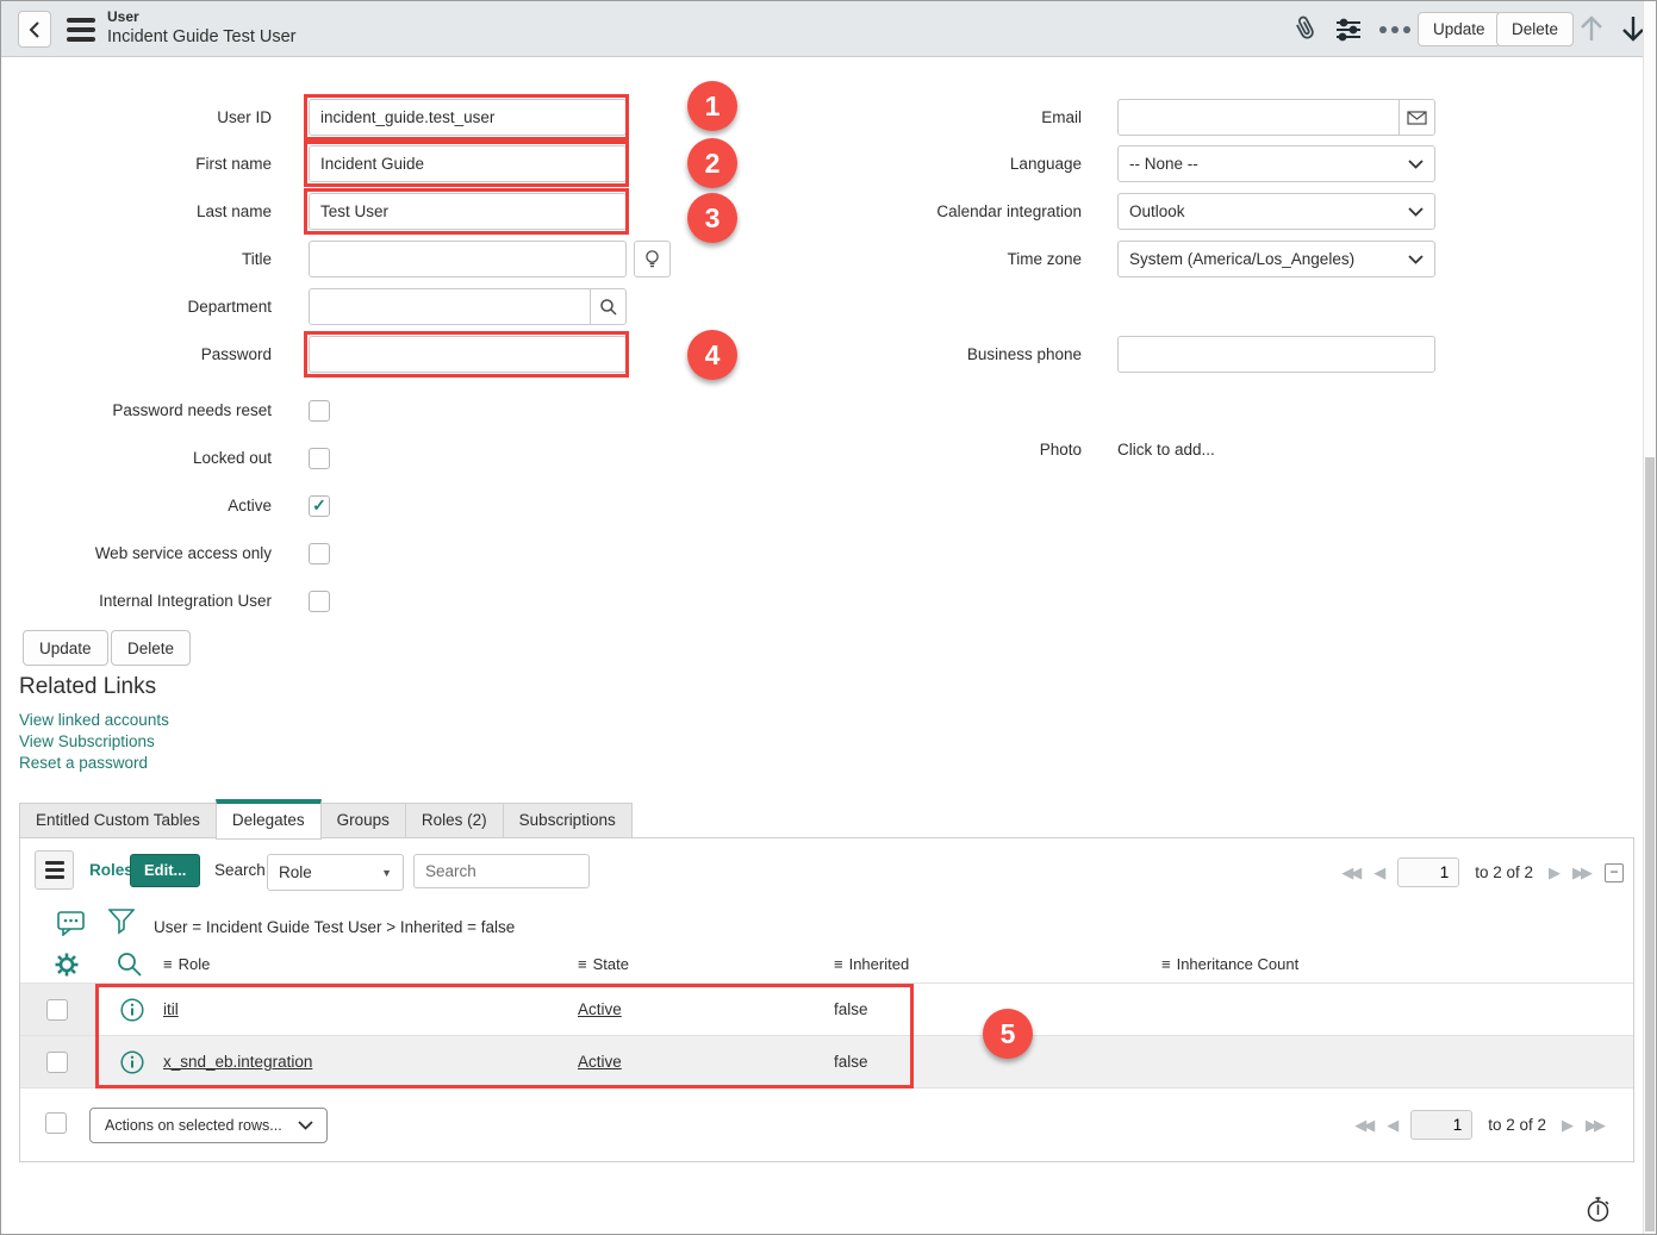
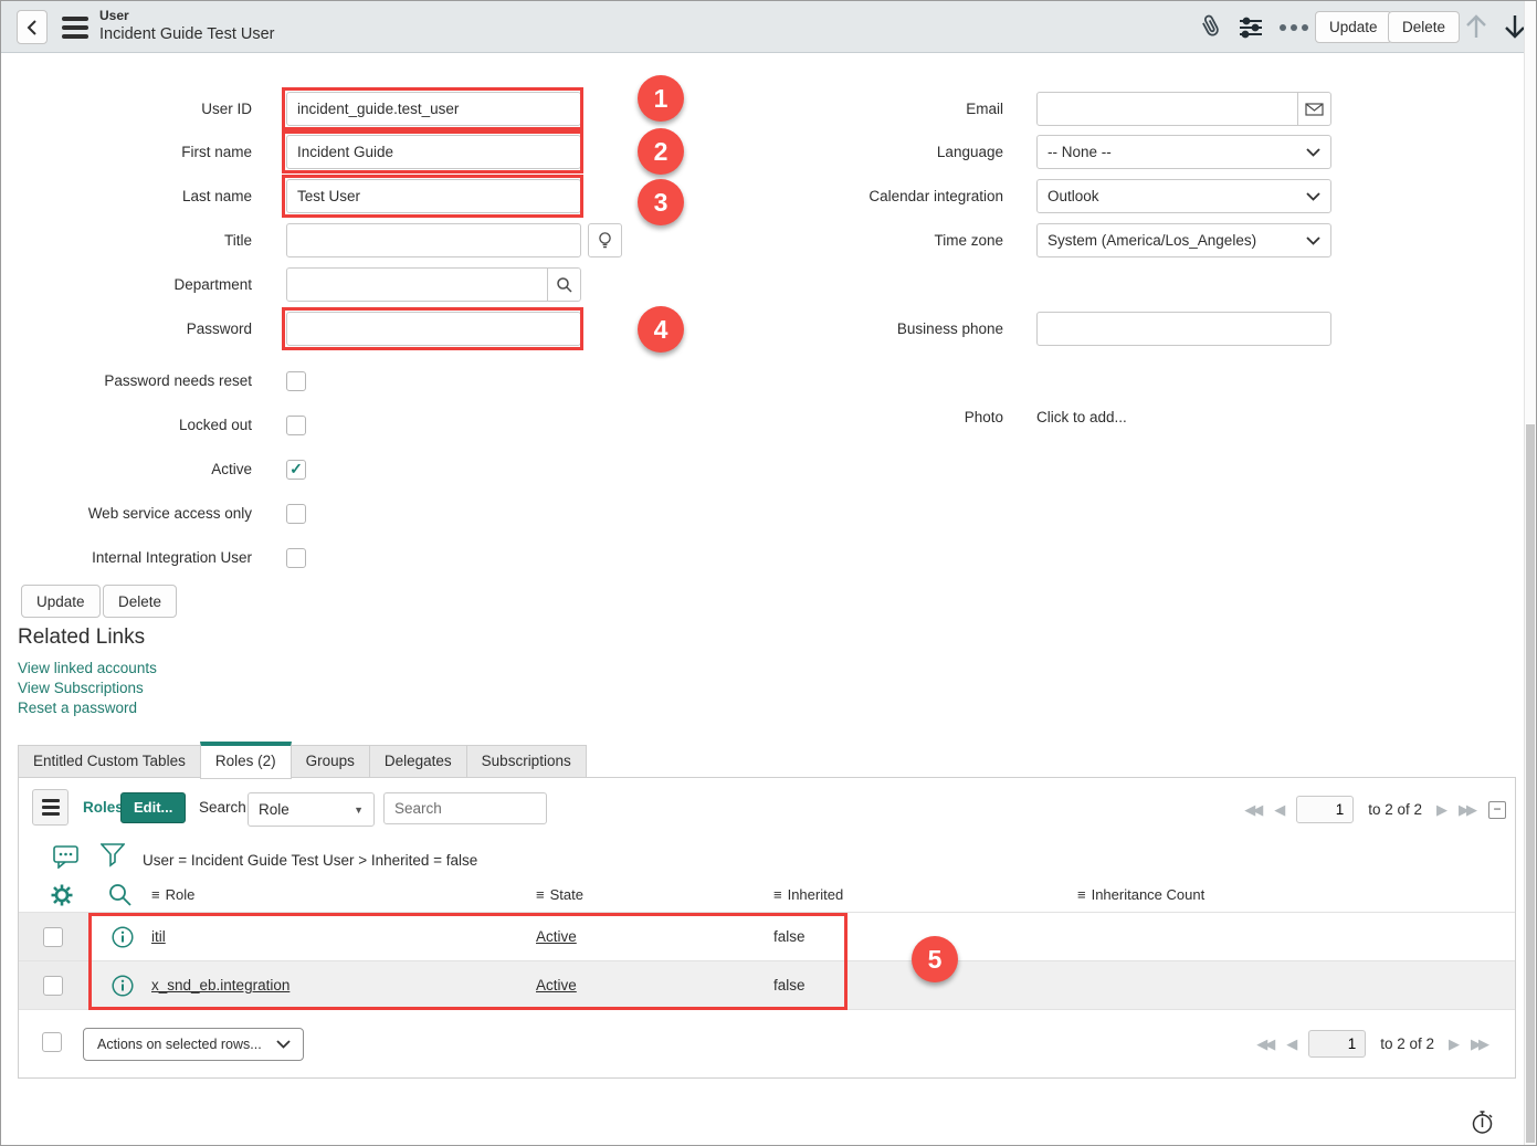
  User
  Incident Guide Test User
  Update
  Delete
  User ID
  incident_guide.test_user
  First name
  Incident Guide
  Last name
  Test User
  Title
  Department
  Password
  Password needs reset
  ✓
  Locked out
  ✓
  Active
  ✓
  Web service access only
  ✓
  Internal Integration User
  ✓
  Email
  Language
  -- None --
  Calendar integration
  Outlook
  Time zone
  System (America/Los_Angeles)
  Business phone
  Photo
  Click to add...
  1
  2
  3
  4
  5
  Update
  Delete
  Related Links
  View linked accounts
  View Subscriptions
  Reset a password
  Entitled Custom Tables
- Delegates
+ Roles (2)
  Groups
- Roles (2)
+ Delegates
  Subscriptions
  Roles
  Edit...
  Search
  Role
  ▼
  Search
  ◀◀
  ◀
  1
  to 2 of 2
  ▶
  ▶▶
  −
  User = Incident Guide Test User > Inherited = false
  ≡ Role
  ≡ State
  ≡ Inherited
  ≡ Inheritance Count
  itil
  Active
  false
  x_snd_eb.integration
  Active
  false
  Actions on selected rows...
  ◀◀
  ◀
  1
  to 2 of 2
  ▶
  ▶▶
